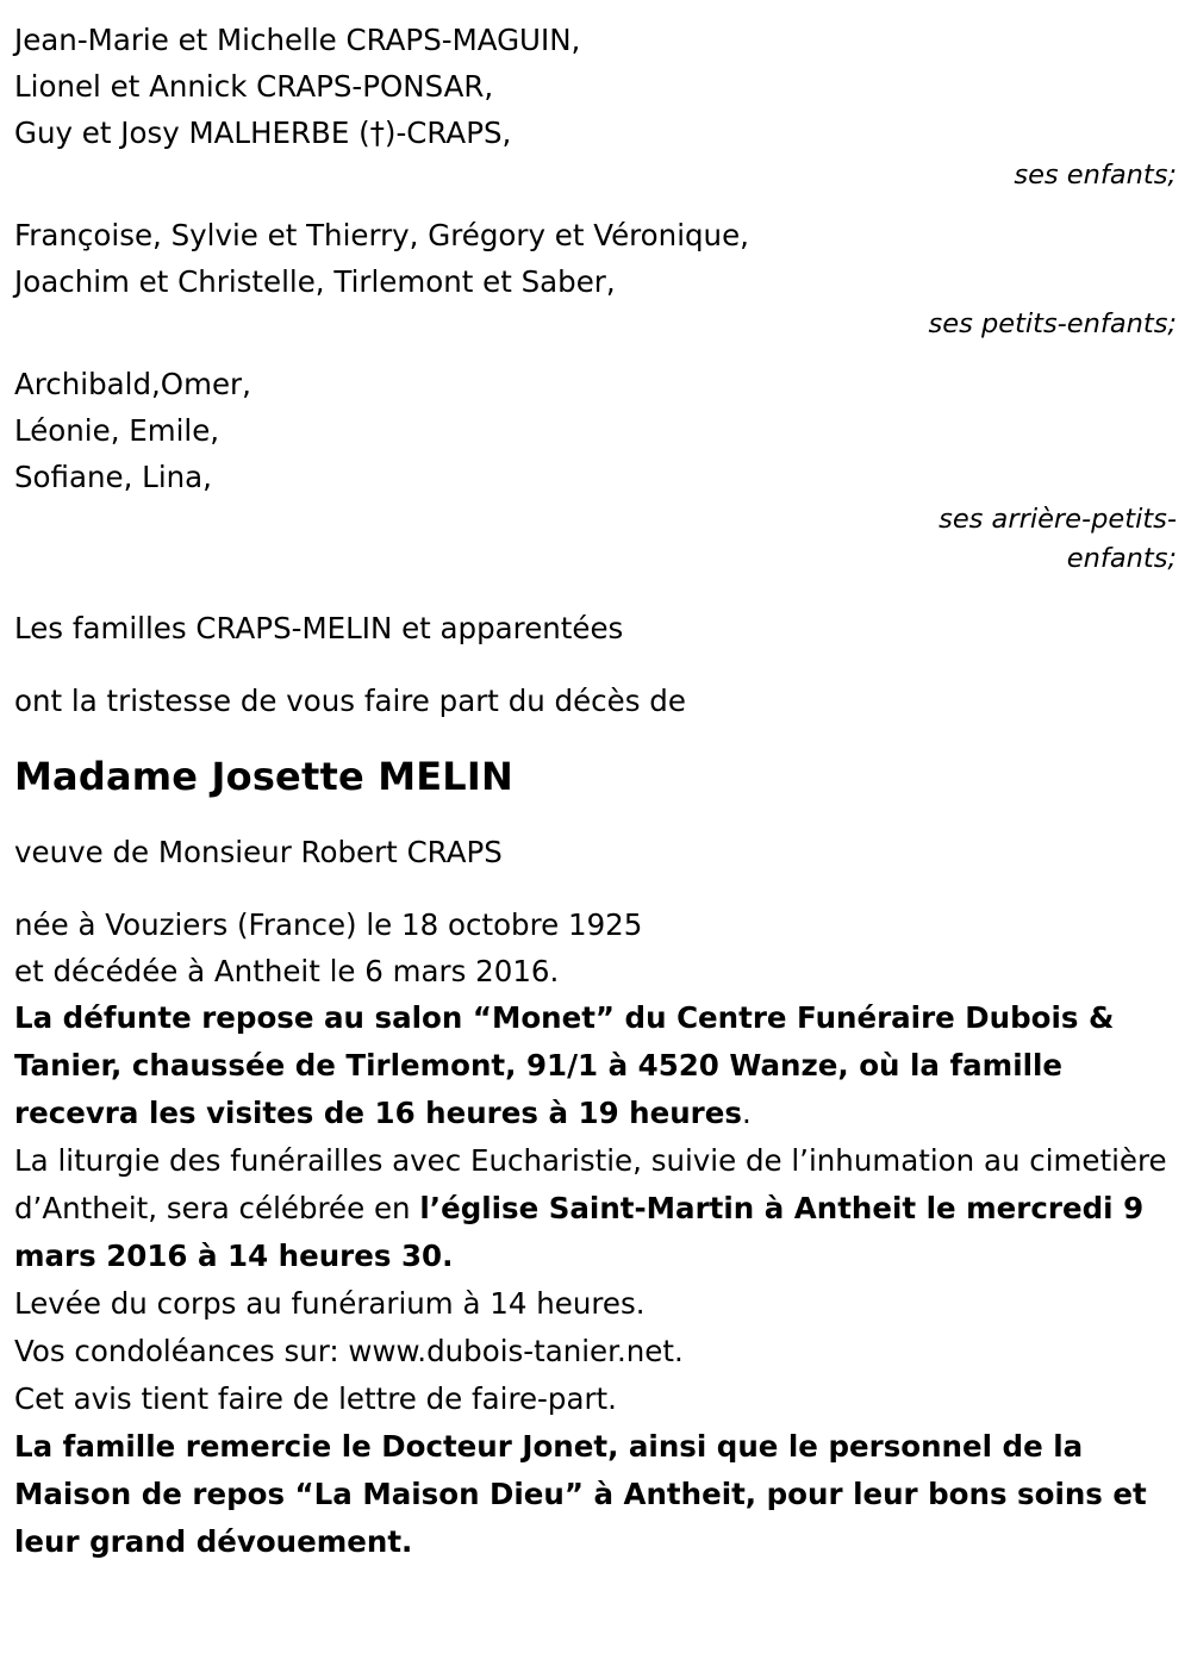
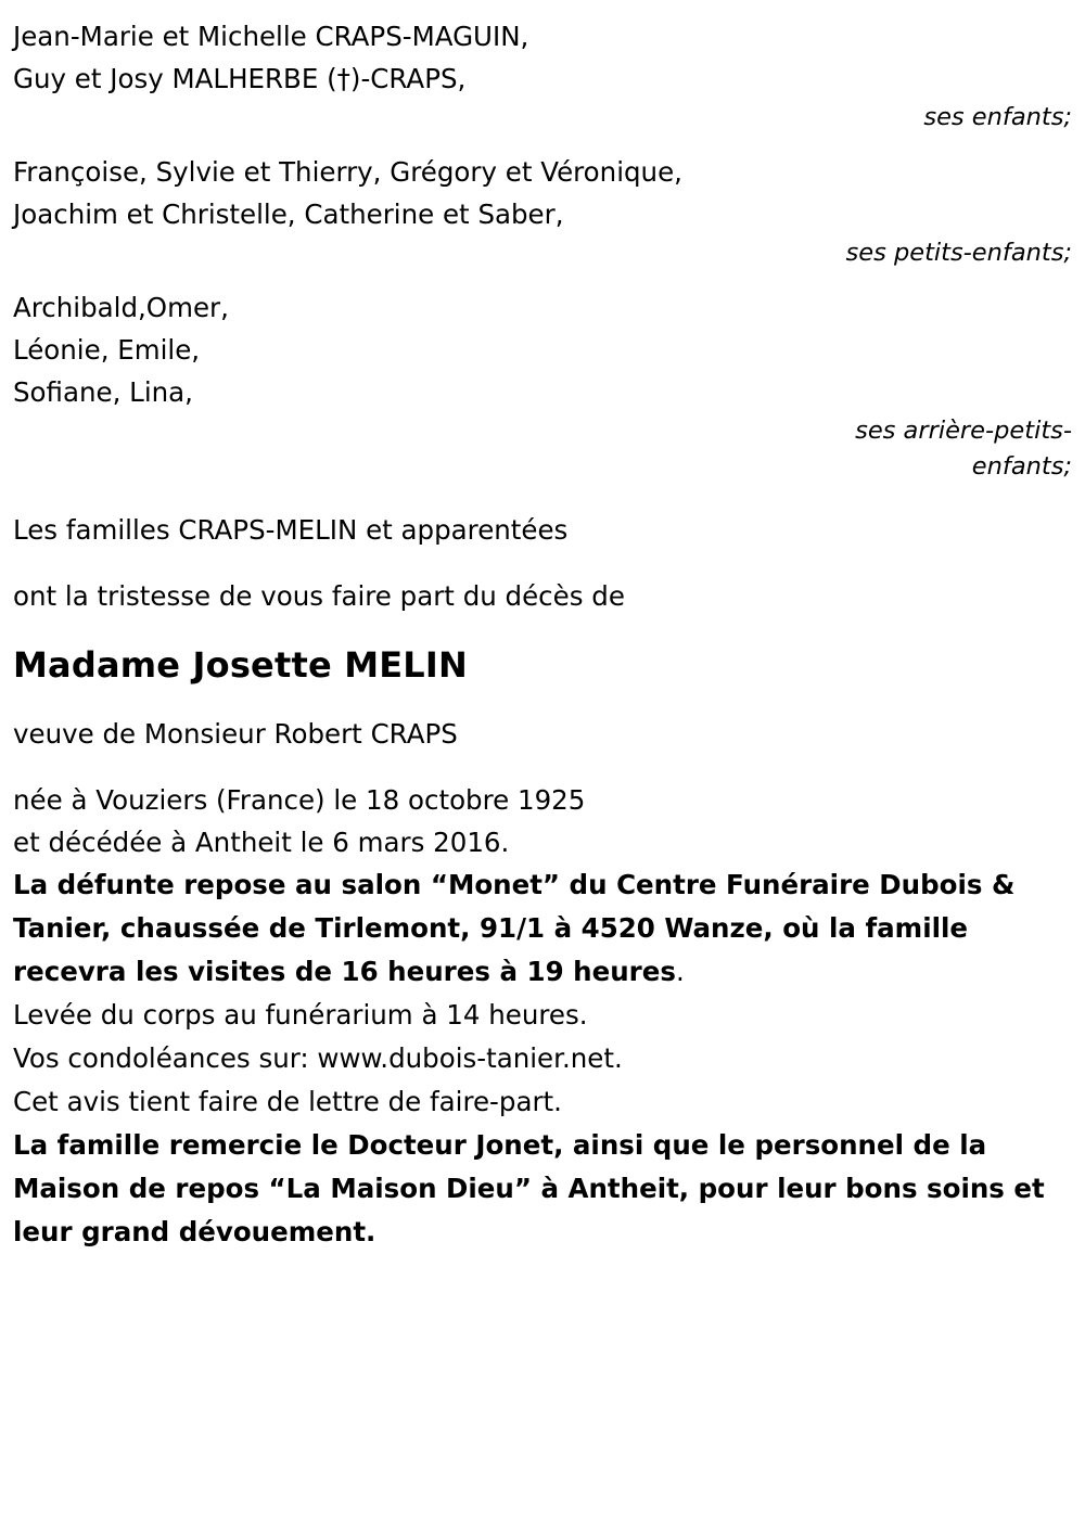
  Jean-Marie et Michelle CRAPS-MAGUIN,
- Lionel et Annick CRAPS-PONSAR,
  Guy et Josy MALHERBE (†)-CRAPS,
  ses enfants;
  Françoise, Sylvie et Thierry, Grégory et Véronique,
- Joachim et Christelle, Tirlemont et Saber,
+ Joachim et Christelle, Catherine et Saber,
  ses petits-enfants;
  Archibald,Omer,
  Léonie, Emile,
  Sofiane, Lina,
  ses arrière-petits-
  enfants;
  Les familles CRAPS-MELIN et apparentées
  ont la tristesse de vous faire part du décès de
  Madame Josette MELIN
  veuve de Monsieur Robert CRAPS
  née à Vouziers (France) le 18 octobre 1925
  et décédée à Antheit le 6 mars 2016.
  La défunte repose au salon “Monet” du Centre Funéraire Dubois & Tanier, chaussée de Tirlemont, 91/1 à 4520 Wanze, où la famille recevra les visites de 16 heures à 19 heures.
- La liturgie des funérailles avec Eucharistie, suivie de l’inhumation au cimetière d’Antheit, sera célébrée en l’église Saint-Martin à Antheit le mercredi 9 mars 2016 à 14 heures 30.
  Levée du corps au funérarium à 14 heures.
  Vos condoléances sur: www.dubois-tanier.net.
  Cet avis tient faire de lettre de faire-part.
  La famille remercie le Docteur Jonet, ainsi que le personnel de la Maison de repos “La Maison Dieu” à Antheit, pour leur bons soins et leur grand dévouement.
